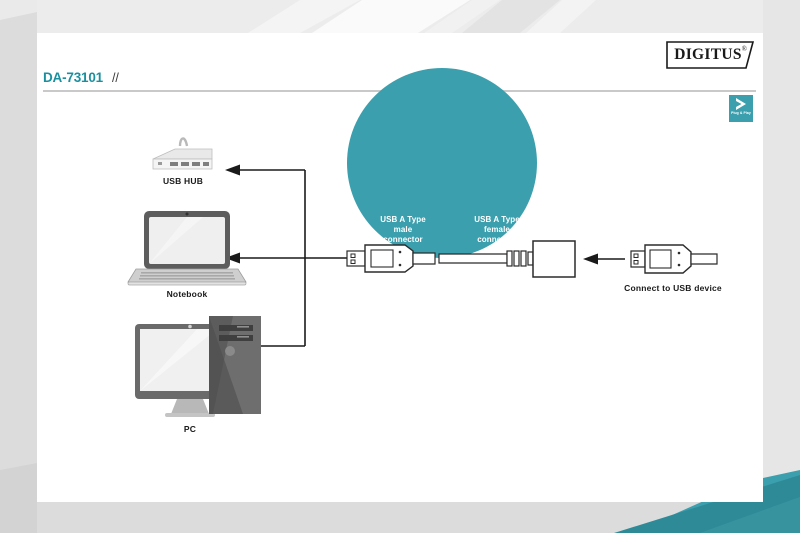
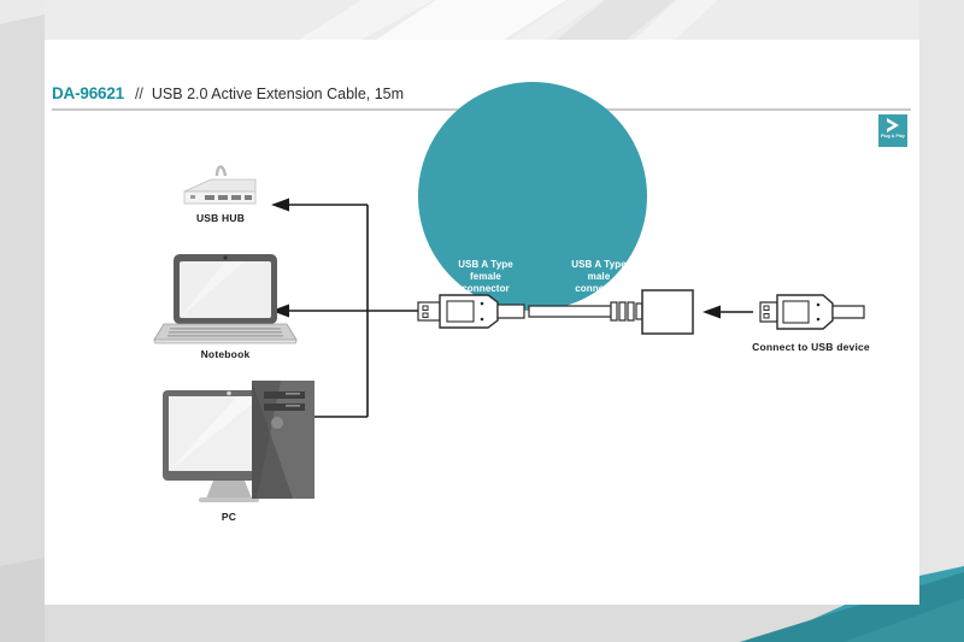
- DIGITUS
- ®
- DA-73101
+ DA-96621
  //
+ USB 2.0 Active Extension Cable, 15m
  USB HUB
  Notebook
  PC
  Connect to USB device
  USB A Type
- male
+ female
  connector
  USB A Type
- female
+ male
  connector
